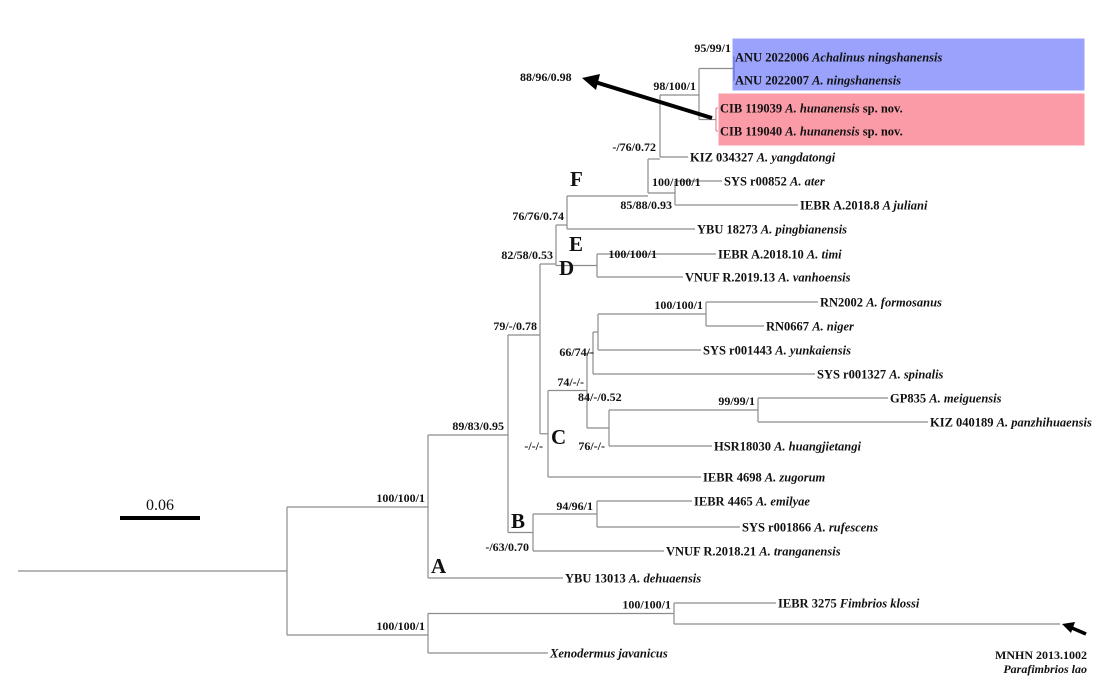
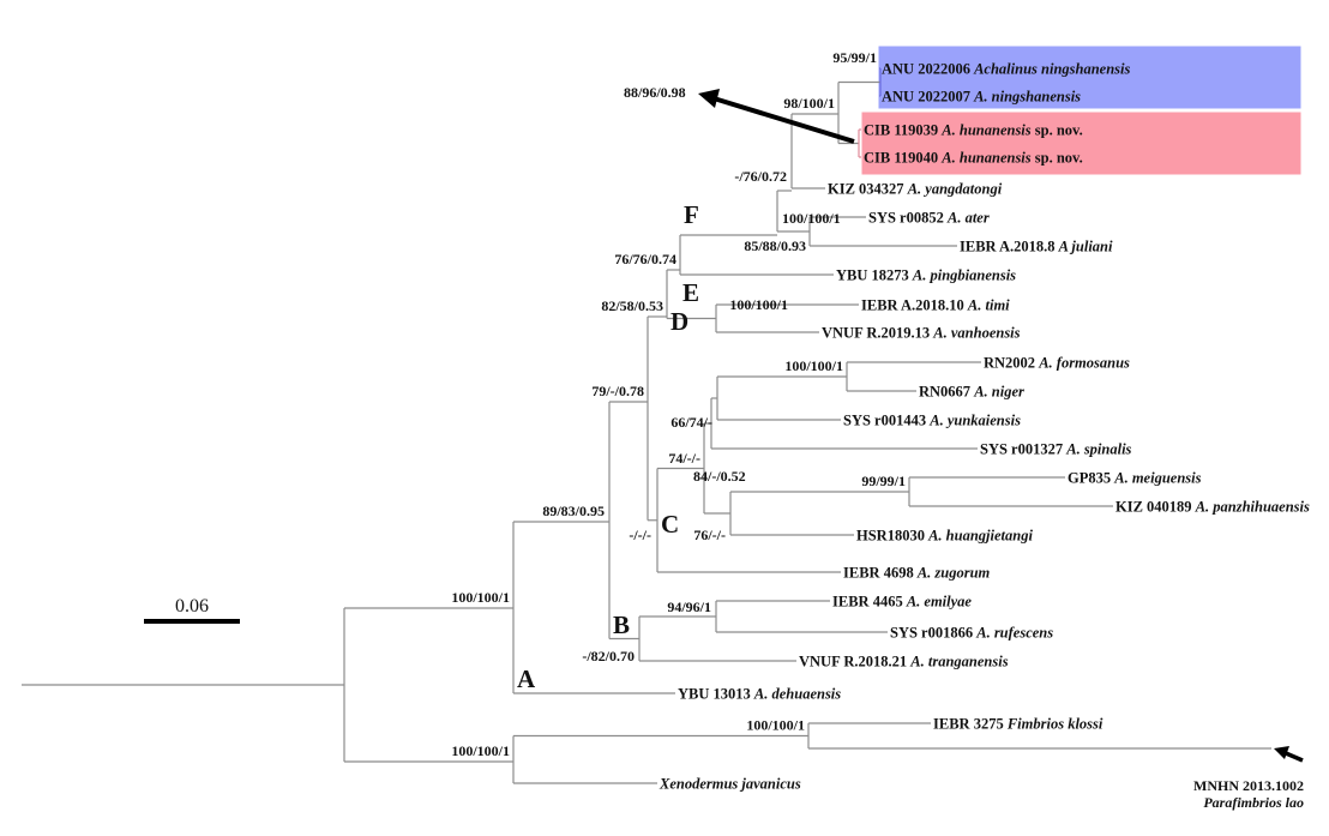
  95/99/1
  98/100/1
  -/76/0.72
  85/88/0.93
  100/100/1
  76/76/0.74
  100/100/1
  82/58/0.53
  100/100/1
  66/74/-
  74/-/-
  99/99/1
  76/-/-
  84/-/0.52
  -/-/-
  79/-/0.78
  94/96/1
- -/63/0.70
+ -/82/0.70
  89/83/0.95
  100/100/1
  100/100/1
  100/100/1
  F
  E
  D
  C
  B
  A
  ANU 2022006 Achalinus ningshanensis
  ANU 2022007 A. ningshanensis
  CIB 119039 A. hunanensis sp. nov.
  CIB 119040 A. hunanensis sp. nov.
  KIZ 034327 A. yangdatongi
  SYS r00852 A. ater
  IEBR A.2018.8 A juliani
  YBU 18273 A. pingbianensis
  IEBR A.2018.10 A. timi
  VNUF R.2019.13 A. vanhoensis
  RN2002 A. formosanus
  RN0667 A. niger
  SYS r001443 A. yunkaiensis
  SYS r001327 A. spinalis
  GP835 A. meiguensis
  KIZ 040189 A. panzhihuaensis
  HSR18030 A. huangjietangi
  IEBR 4698 A. zugorum
  IEBR 4465 A. emilyae
  SYS r001866 A. rufescens
  VNUF R.2018.21 A. tranganensis
  YBU 13013 A. dehuaensis
  IEBR 3275 Fimbrios klossi
  Xenodermus javanicus
  0.06
  88/96/0.98
  MNHN 2013.1002
  Parafimbrios lao
